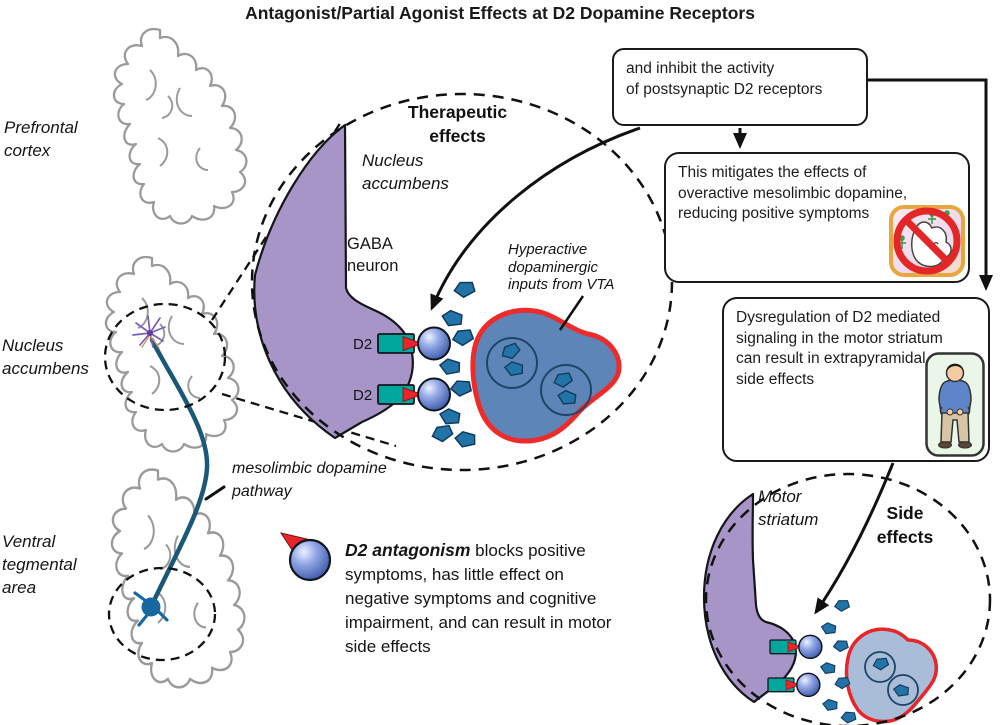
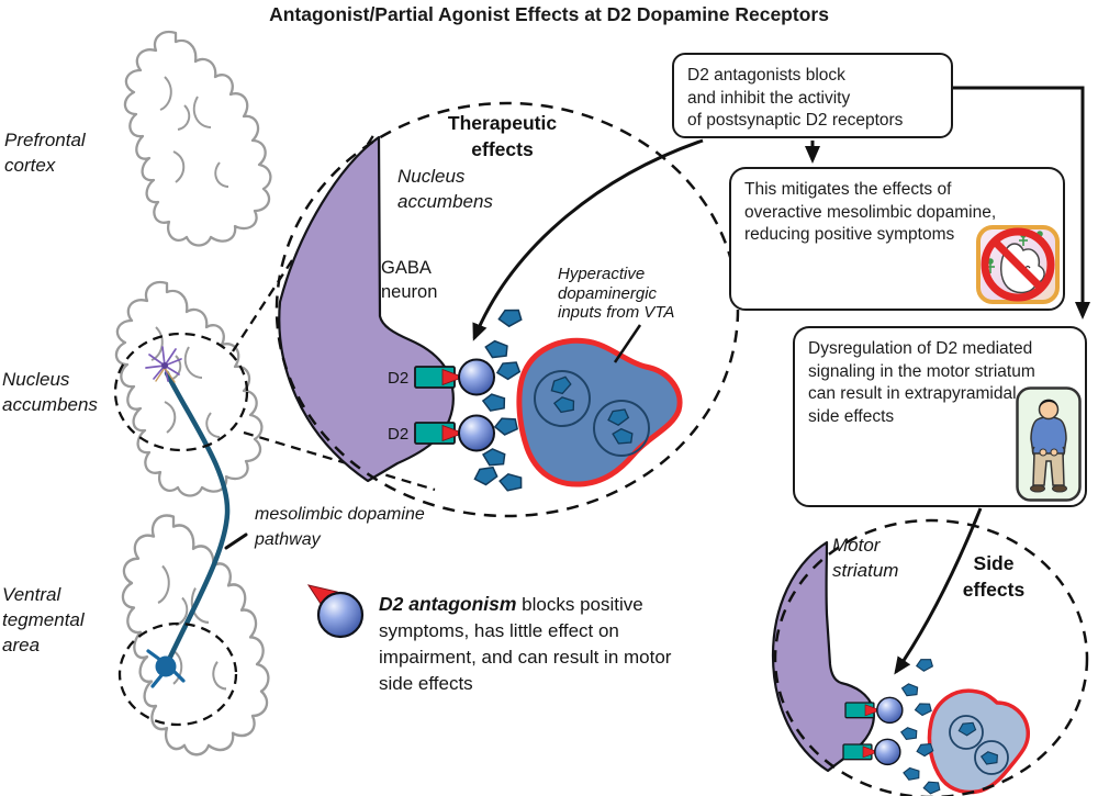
  Antagonist/Partial Agonist Effects at D2 Dopamine Receptors
  Prefrontal
  cortex
  Nucleus
  accumbens
  Ventral
  tegmental
  area
  mesolimbic dopamine
  pathway
  Therapeutic
  effects
  Nucleus
  accumbens
  GABA
  neuron
  Hyperactive
  dopaminergic
  inputs from VTA
  D2
  D2
  Motor
  striatum
  Side
  effects
+ D2 antagonists block
  and inhibit the activity
  of postsynaptic D2 receptors
  This mitigates the effects of
  overactive mesolimbic dopamine,
  reducing positive symptoms
  Dysregulation of D2 mediated
  signaling in the motor striatum
  can result in extrapyramidal
  side effects
  D2 antagonism blocks positive
  symptoms, has little effect on
- negative symptoms and cognitive
  impairment, and can result in motor
  side effects
